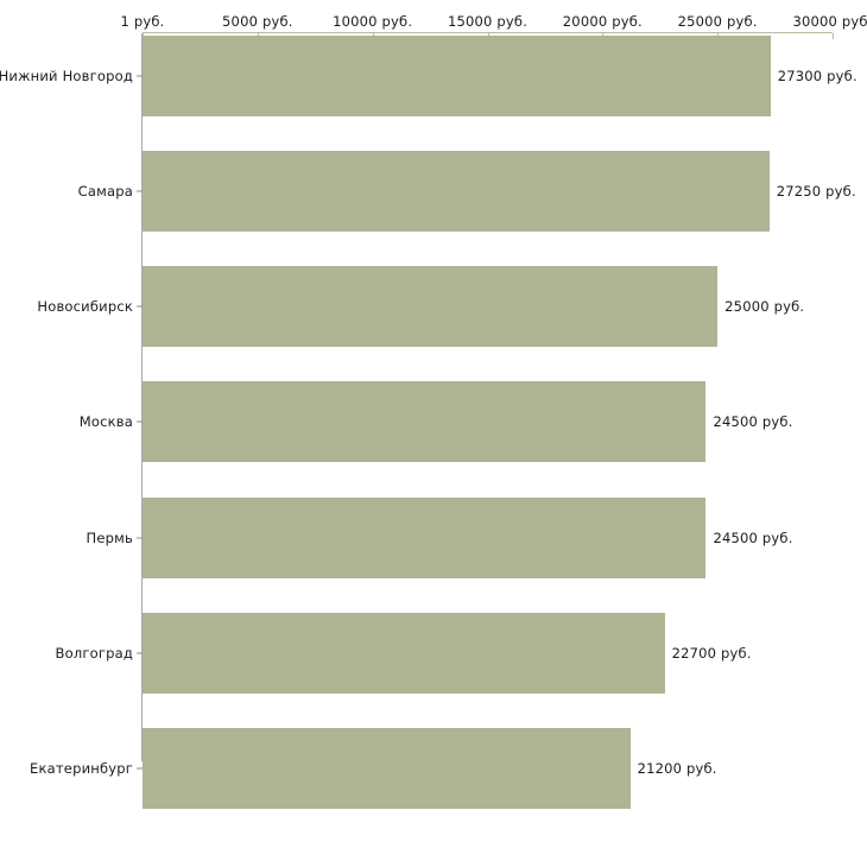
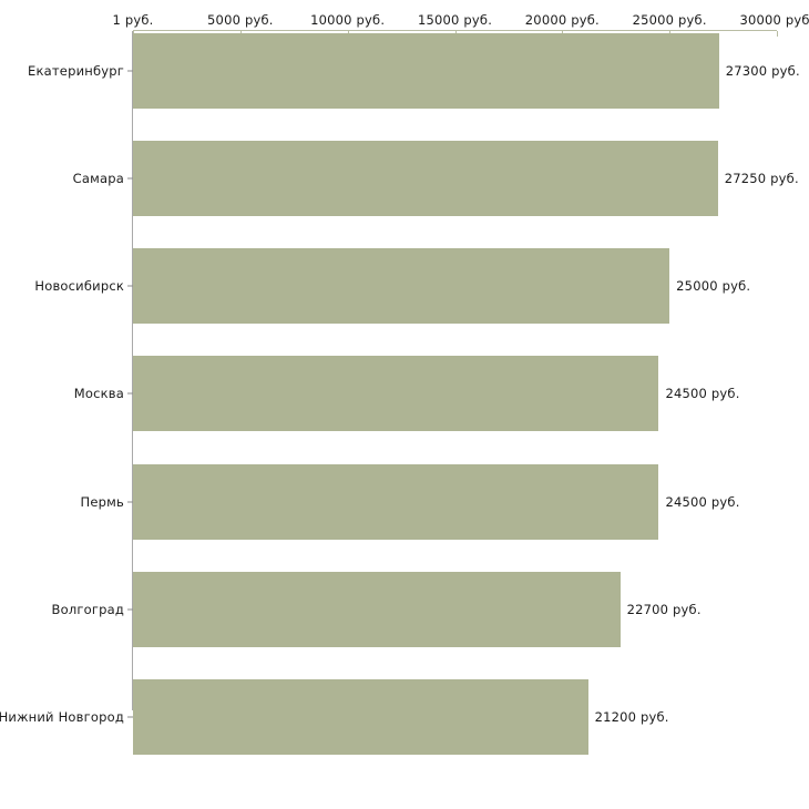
  1 руб.
  5000 руб.
  10000 руб.
  15000 руб.
  20000 руб.
  25000 руб.
  30000 руб
- Нижний Новгород
+ Екатеринбург
  Самара
  Новосибирск
  Москва
  Пермь
  Волгоград
- Екатеринбург
+ Нижний Новгород
  27300 руб.
  27250 руб.
  25000 руб.
  24500 руб.
  24500 руб.
  22700 руб.
  21200 руб.
